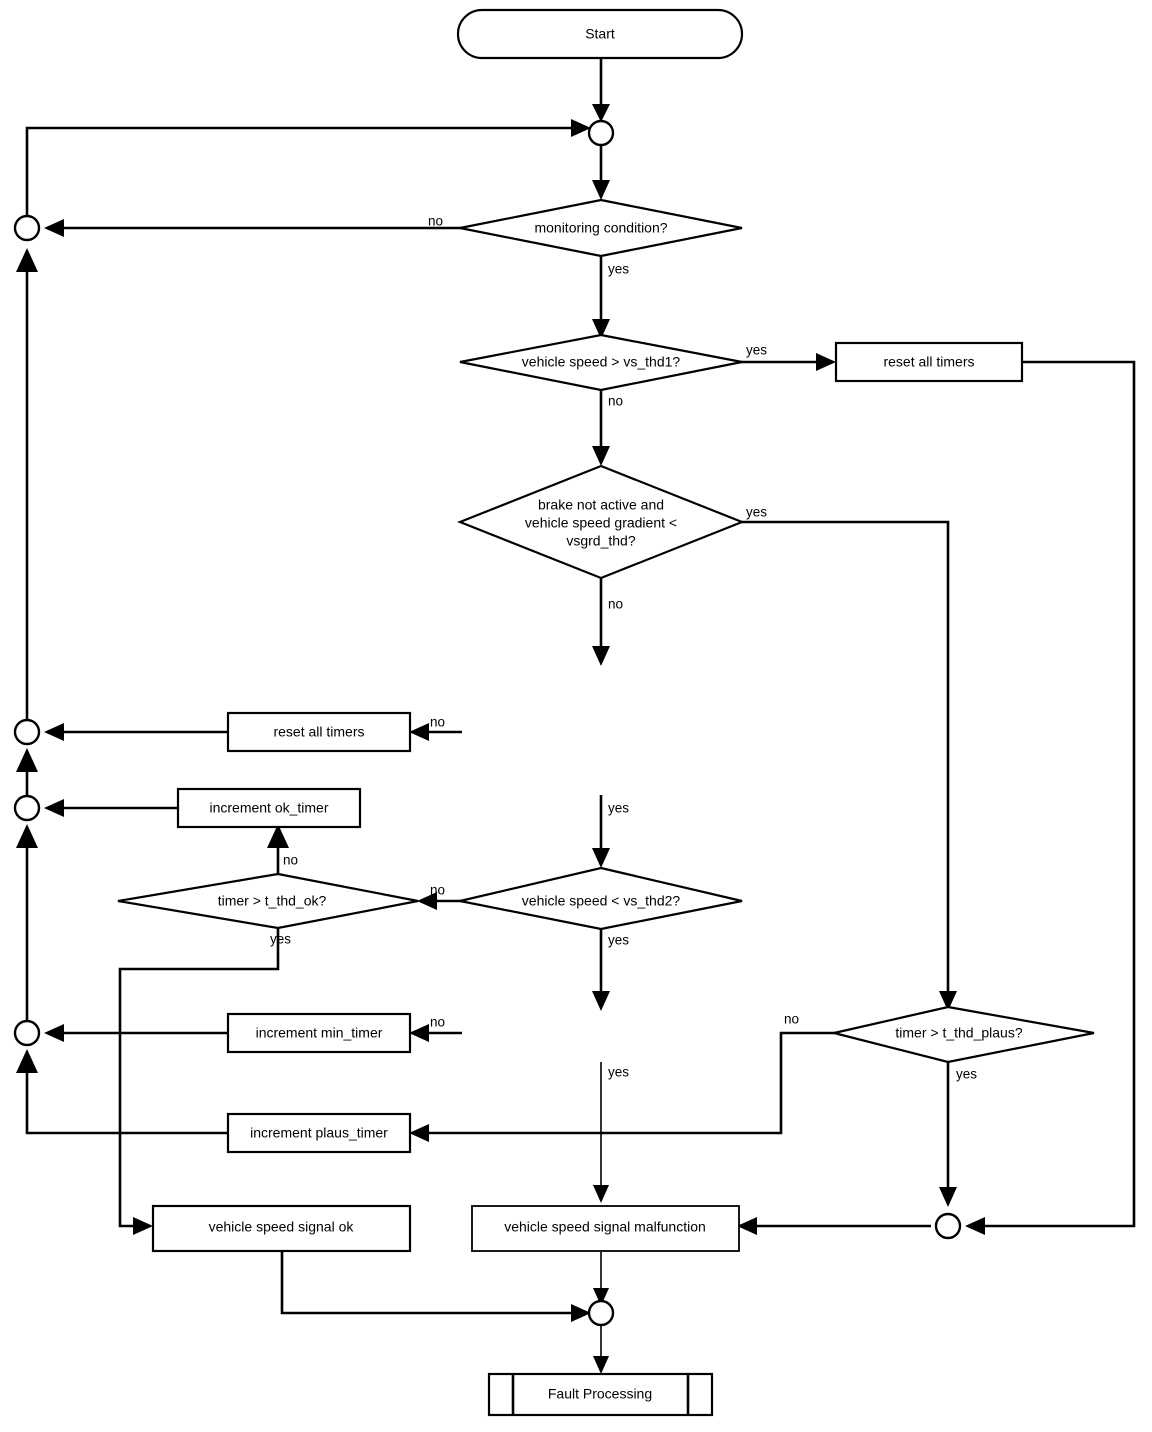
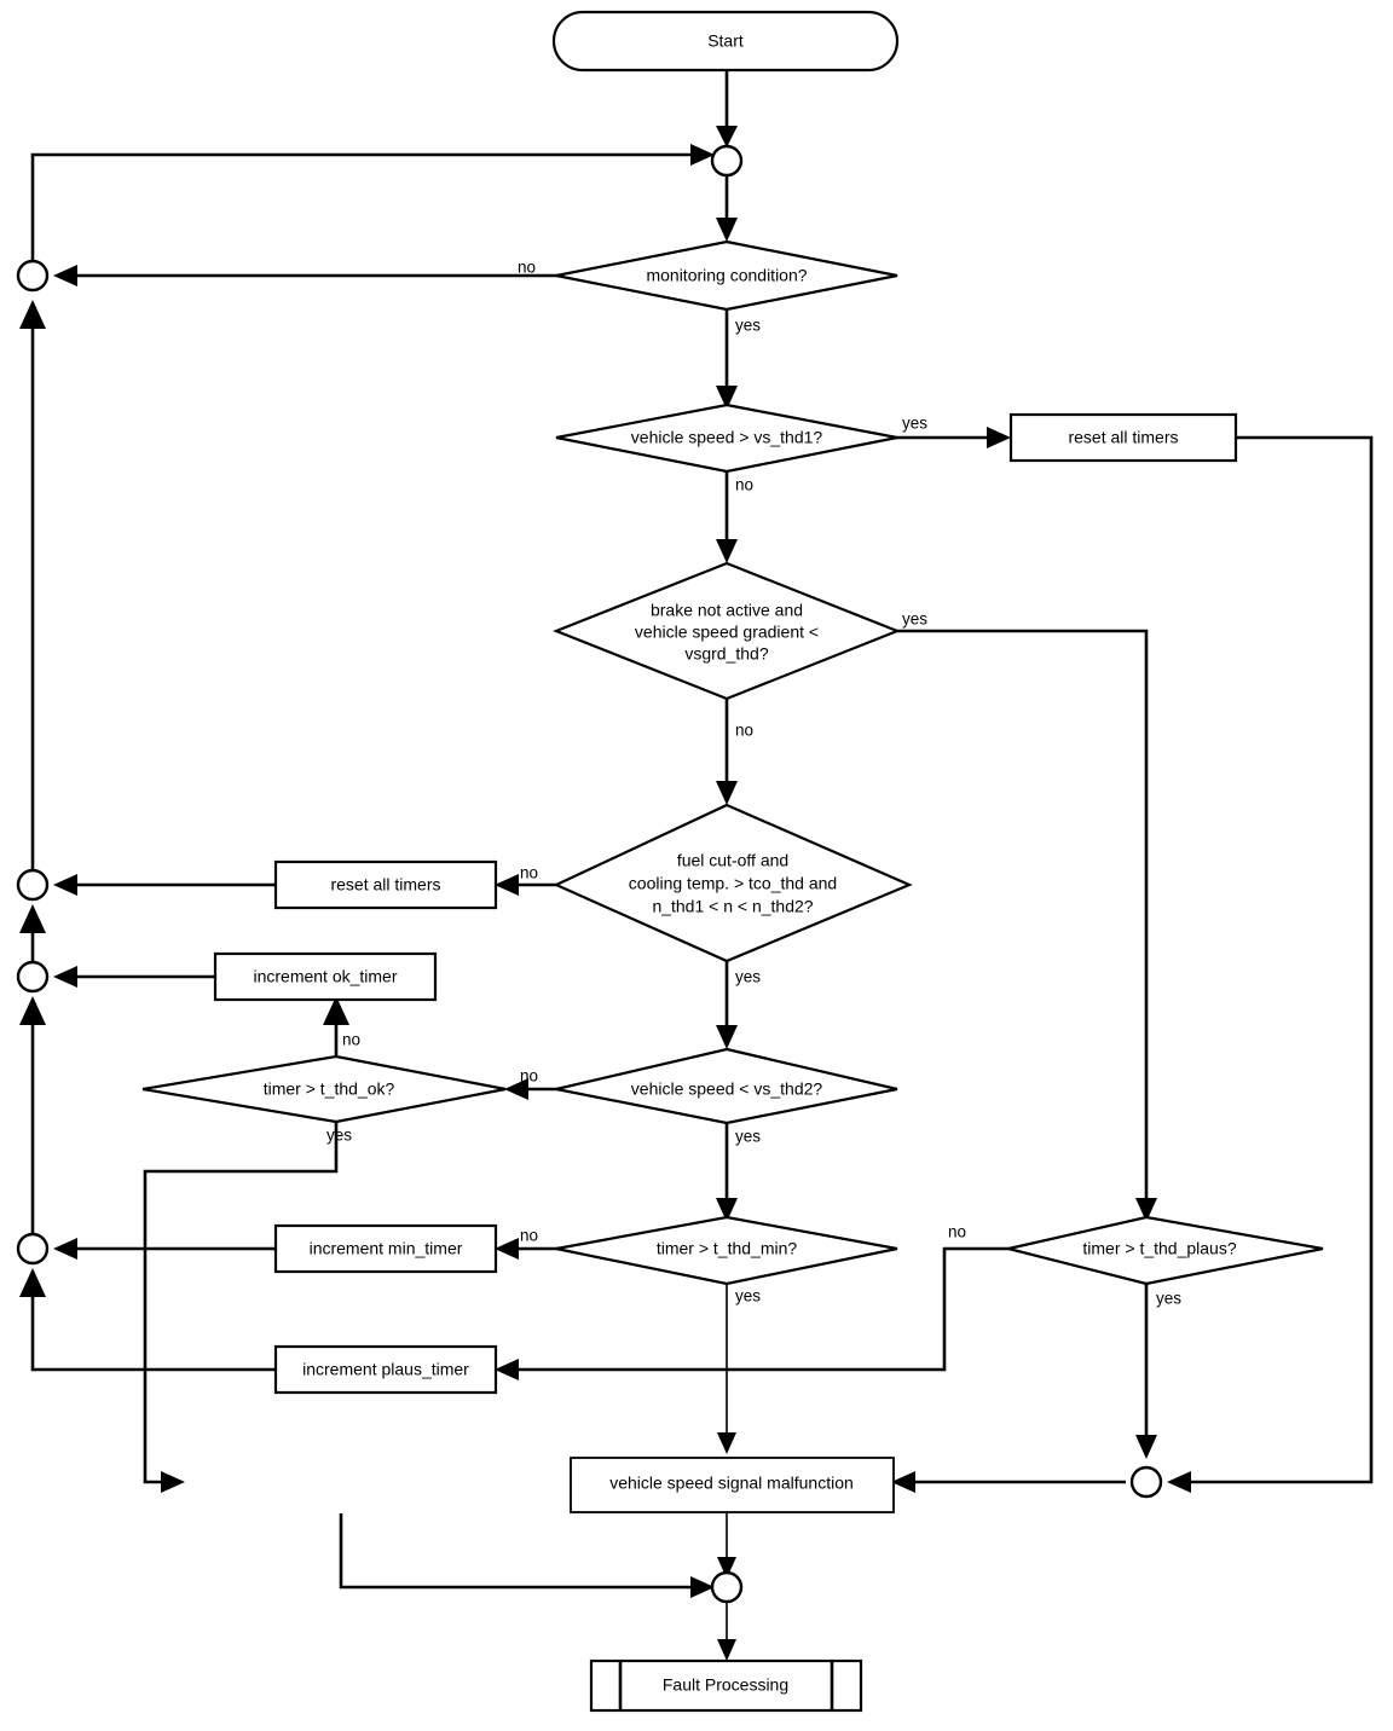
  Start
  monitoring condition?
  vehicle speed > vs_thd1?
  reset all timers
  brake not active and
  vehicle speed gradient <
  vsgrd_thd?
+ fuel cut-off and
+ cooling temp. > tco_thd and
+ n_thd1 < n < n_thd2?
  reset all timers
  increment ok_timer
  timer > t_thd_ok?
  vehicle speed < vs_thd2?
  increment min_timer
+ timer > t_thd_min?
  timer > t_thd_plaus?
  increment plaus_timer
- vehicle speed signal ok
  vehicle speed signal malfunction
  Fault Processing
  no
  yes
  yes
  no
  yes
  no
  no
  yes
  no
  yes
  no
  yes
  no
  yes
  no
  yes
